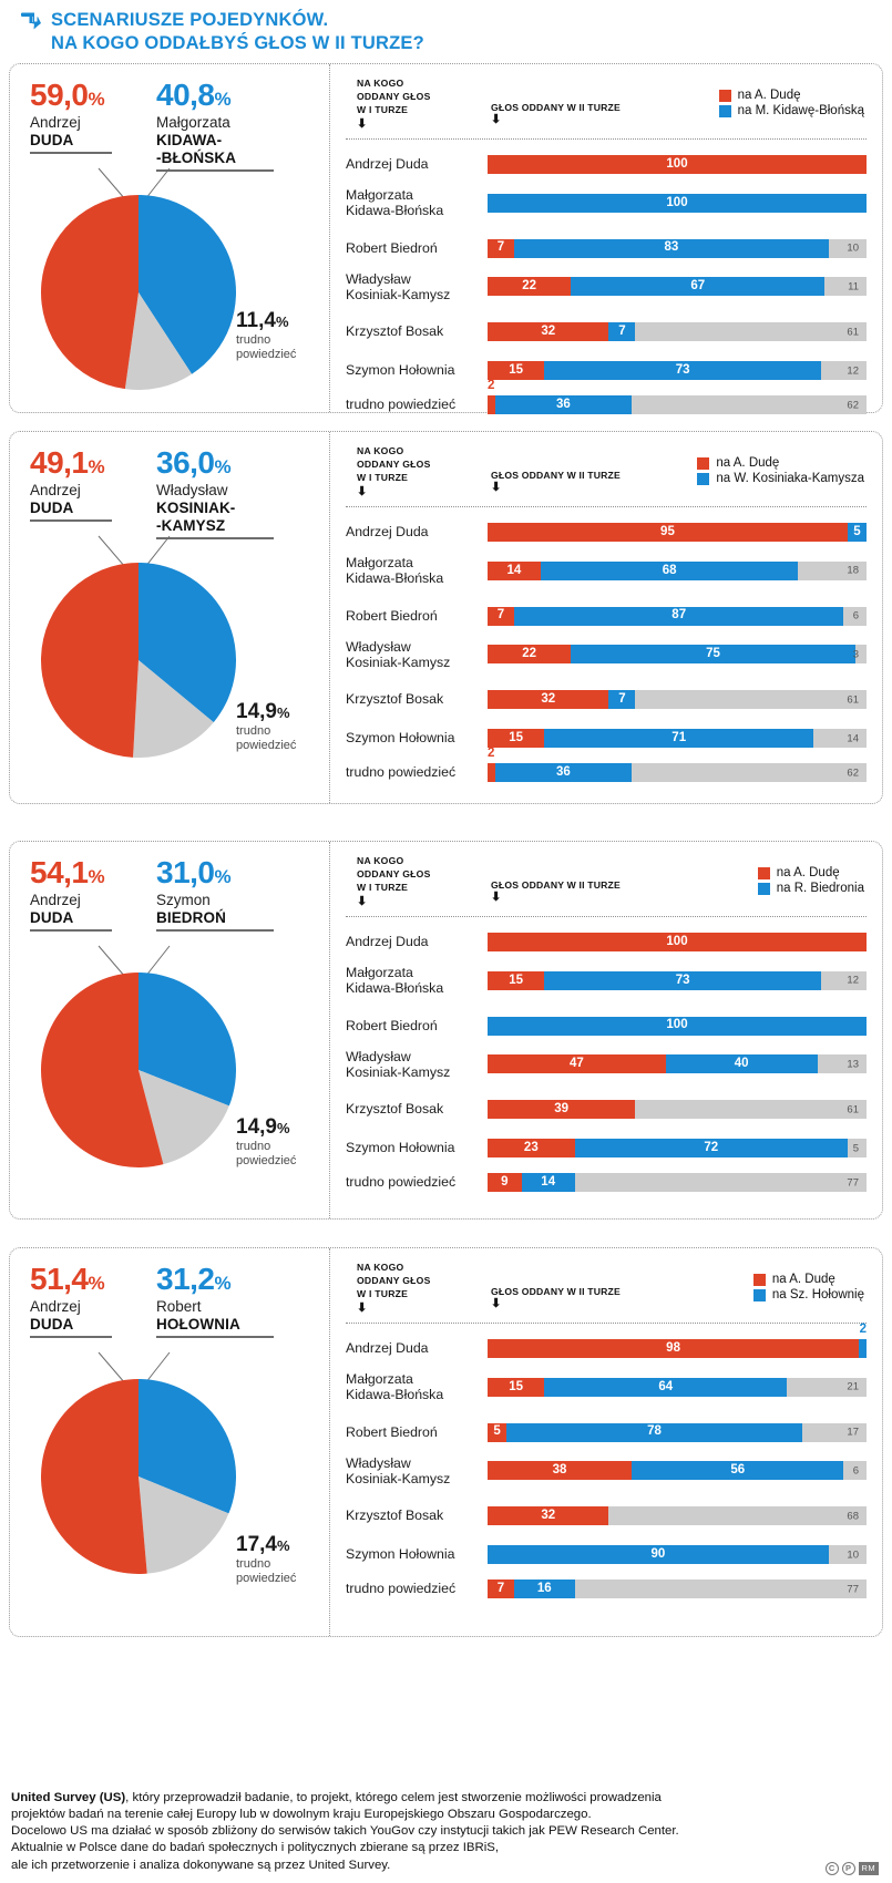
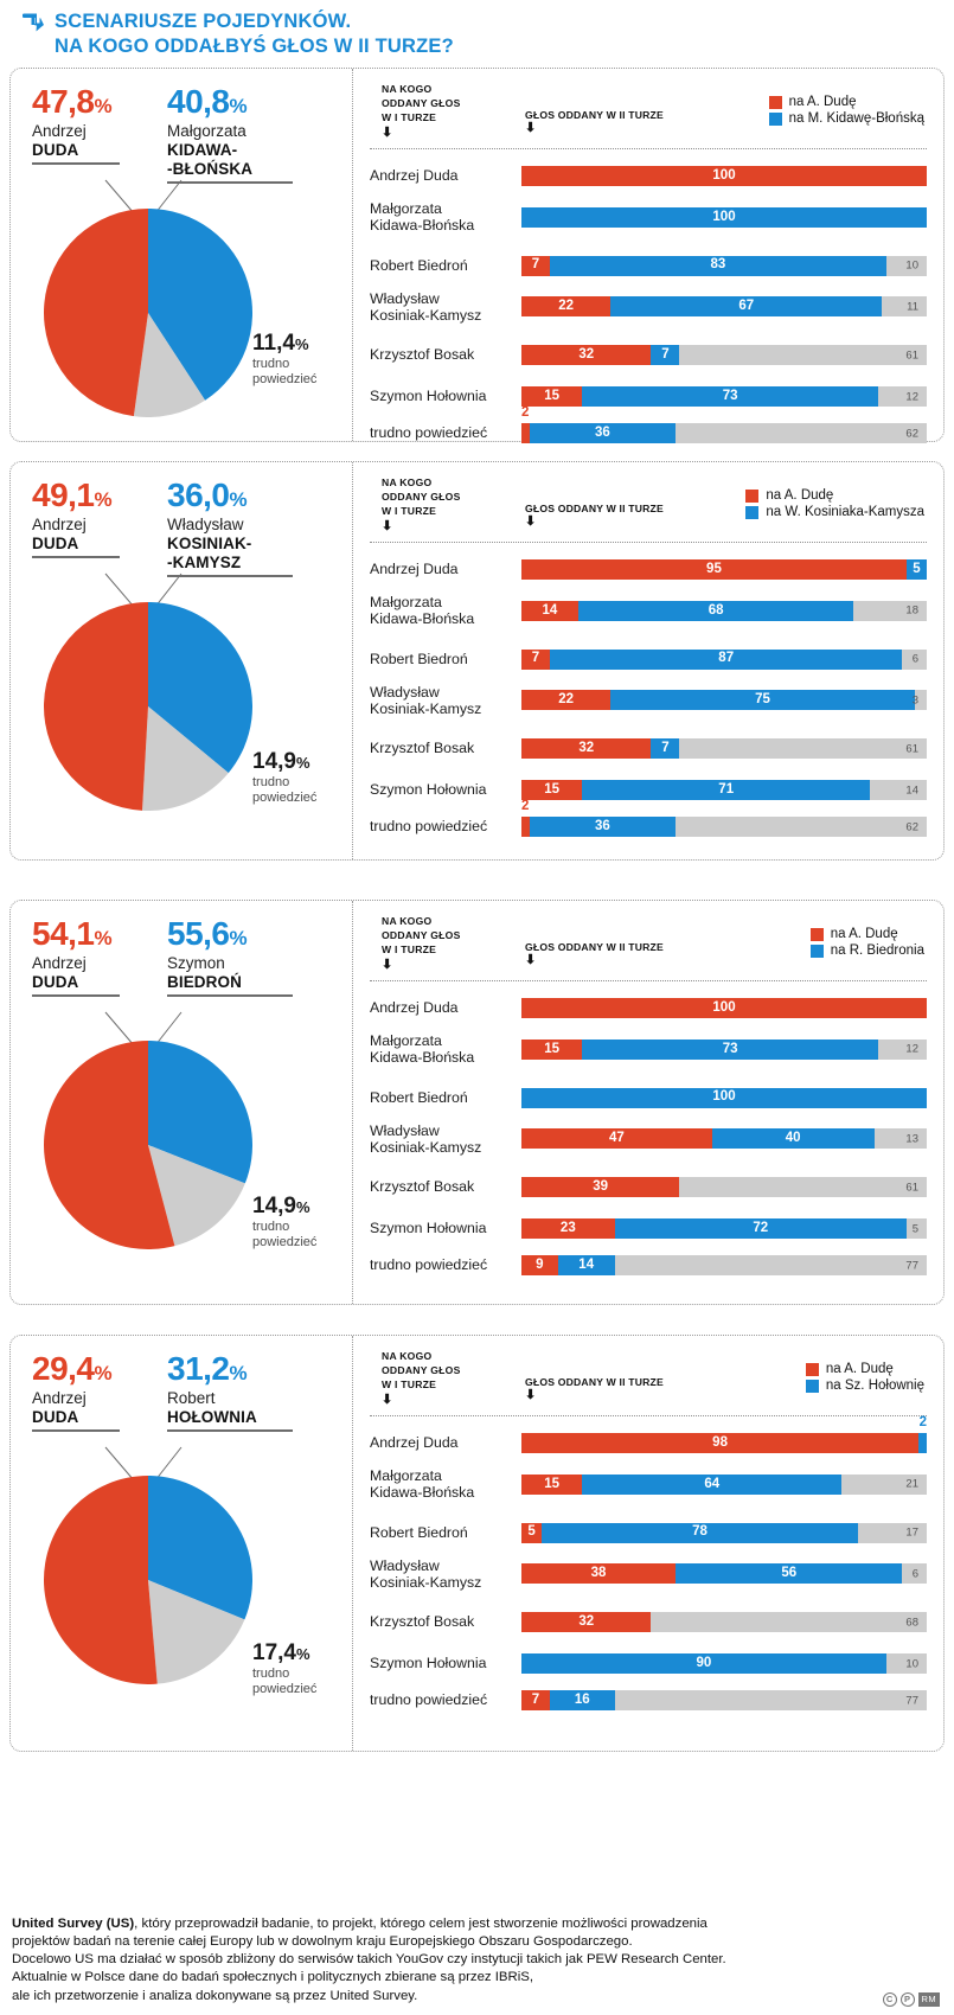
  SCENARIUSZE POJEDYNKÓW.
  NA KOGO ODDAŁBYŚ GŁOS W II TURZE?
- 59,0%
+ 47,8%
  Andrzej
  DUDA
  40,8%
  Małgorzata
  KIDAWA-
  -BŁOŃSKA
  11,4%
  trudno
  powiedzieć
  NA KOGO
  ODDANY GŁOS
  W I TURZE
  ⬇
  GŁOS ODDANY W II TURZE
  ⬇
  na A. Dudę
  na M. Kidawę-Błońską
  Andrzej Duda
  100
  Małgorzata
  Kidawa-Błońska
  100
  Robert Biedroń
  7
  83
  10
  Władysław
  Kosiniak-Kamysz
  22
  67
  11
  Krzysztof Bosak
  32
  7
  61
  Szymon Hołownia
  15
  73
  12
  trudno powiedzieć
  36
  62
  2
  49,1%
  Andrzej
  DUDA
  36,0%
  Władysław
  KOSINIAK-
  -KAMYSZ
  14,9%
  trudno
  powiedzieć
  NA KOGO
  ODDANY GŁOS
  W I TURZE
  ⬇
  GŁOS ODDANY W II TURZE
  ⬇
  na A. Dudę
  na W. Kosiniaka-Kamysza
  Andrzej Duda
  95
  5
  Małgorzata
  Kidawa-Błońska
  14
  68
  18
  Robert Biedroń
  7
  87
  6
  Władysław
  Kosiniak-Kamysz
  22
  75
  3
  Krzysztof Bosak
  32
  7
  61
  Szymon Hołownia
  15
  71
  14
  trudno powiedzieć
  36
  62
  2
  54,1%
  Andrzej
  DUDA
- 31,0%
+ 55,6%
  Szymon
  BIEDROŃ
  14,9%
  trudno
  powiedzieć
  NA KOGO
  ODDANY GŁOS
  W I TURZE
  ⬇
  GŁOS ODDANY W II TURZE
  ⬇
  na A. Dudę
  na R. Biedronia
  Andrzej Duda
  100
  Małgorzata
  Kidawa-Błońska
  15
  73
  12
  Robert Biedroń
  100
  Władysław
  Kosiniak-Kamysz
  47
  40
  13
  Krzysztof Bosak
  39
  61
  Szymon Hołownia
  23
  72
  5
  trudno powiedzieć
  9
  14
  77
- 51,4%
+ 29,4%
  Andrzej
  DUDA
  31,2%
  Robert
  HOŁOWNIA
  17,4%
  trudno
  powiedzieć
  NA KOGO
  ODDANY GŁOS
  W I TURZE
  ⬇
  GŁOS ODDANY W II TURZE
  ⬇
  na A. Dudę
  na Sz. Hołownię
  Andrzej Duda
  98
  2
  Małgorzata
  Kidawa-Błońska
  15
  64
  21
  Robert Biedroń
  5
  78
  17
  Władysław
  Kosiniak-Kamysz
  38
  56
  6
  Krzysztof Bosak
  32
  68
  Szymon Hołownia
  90
  10
  trudno powiedzieć
  7
  16
  77
  United Survey (US), który przeprowadził badanie, to projekt, którego celem jest stworzenie możliwości prowadzenia
  projektów badań na terenie całej Europy lub w dowolnym kraju Europejskiego Obszaru Gospodarczego.
  Docelowo US ma działać w sposób zbliżony do serwisów takich YouGov czy instytucji takich jak PEW Research Center.
  Aktualnie w Polsce dane do badań społecznych i politycznych zbierane są przez IBRiS,
  ale ich przetworzenie i analiza dokonywane są przez United Survey.
  C
  P
  RM
